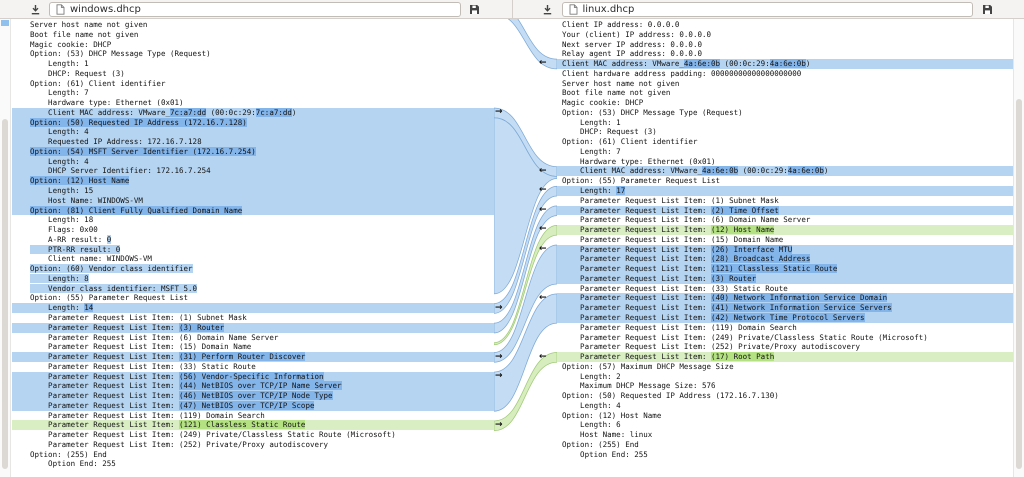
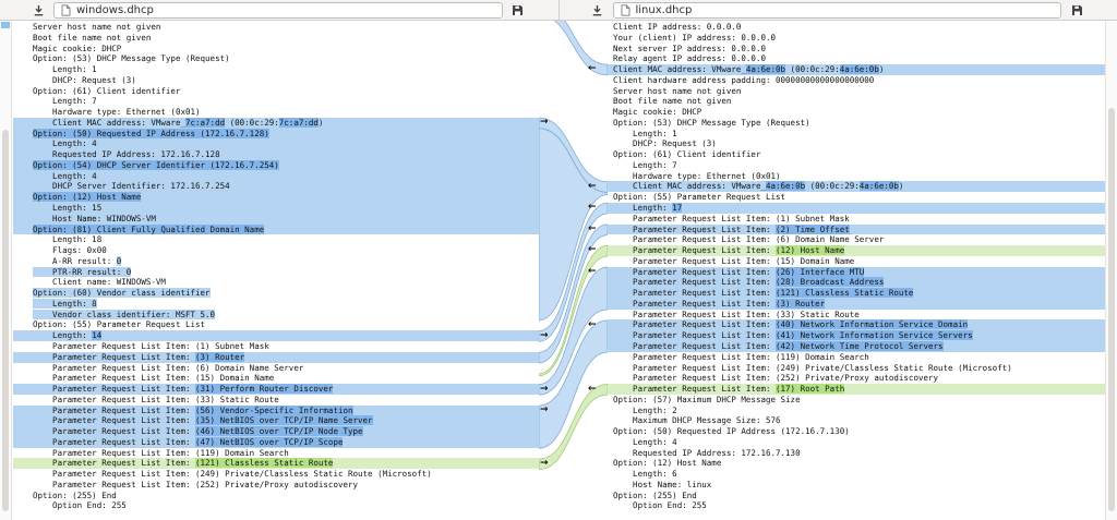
  windows.dhcp
  linux.dhcp
  Server host name not given
  Boot file name not given
  Magic cookie: DHCP
  Option: (53) DHCP Message Type (Request)
  Length: 1
  DHCP: Request (3)
  Option: (61) Client identifier
  Length: 7
  Hardware type: Ethernet (0x01)
  Client MAC address: VMware_7c:a7:dd (00:0c:29:7c:a7:dd)
  Option: (50) Requested IP Address (172.16.7.128)
  Length: 4
  Requested IP Address: 172.16.7.128
- Option: (54) MSFT Server Identifier (172.16.7.254)
+ Option: (54) DHCP Server Identifier (172.16.7.254)
  Length: 4
  DHCP Server Identifier: 172.16.7.254
  Option: (12) Host Name
  Length: 15
  Host Name: WINDOWS-VM
  Option: (81) Client Fully Qualified Domain Name
  Length: 18
  Flags: 0x00
  A-RR result: 0
  PTR-RR result: 0
  Client name: WINDOWS-VM
  Option: (60) Vendor class identifier
  Length: 8
  Vendor class identifier: MSFT 5.0
  Option: (55) Parameter Request List
  Length: 14
  Parameter Request List Item: (1) Subnet Mask
  Parameter Request List Item: (3) Router
  Parameter Request List Item: (6) Domain Name Server
  Parameter Request List Item: (15) Domain Name
  Parameter Request List Item: (31) Perform Router Discover
  Parameter Request List Item: (33) Static Route
  Parameter Request List Item: (56) Vendor-Specific Information
- Parameter Request List Item: (44) NetBIOS over TCP/IP Name Server
+ Parameter Request List Item: (35) NetBIOS over TCP/IP Name Server
  Parameter Request List Item: (46) NetBIOS over TCP/IP Node Type
  Parameter Request List Item: (47) NetBIOS over TCP/IP Scope
  Parameter Request List Item: (119) Domain Search
  Parameter Request List Item: (121) Classless Static Route
  Parameter Request List Item: (249) Private/Classless Static Route (Microsoft)
  Parameter Request List Item: (252) Private/Proxy autodiscovery
  Option: (255) End
  Option End: 255
  →
  →
  →
  →
  →
  ←
  ←
  ←
  ←
  ←
  ←
  ←
  ←
  Client IP address: 0.0.0.0
  Your (client) IP address: 0.0.0.0
  Next server IP address: 0.0.0.0
  Relay agent IP address: 0.0.0.0
  Client MAC address: VMware_4a:6e:0b (00:0c:29:4a:6e:0b)
  Client hardware address padding: 00000000000000000000
  Server host name not given
  Boot file name not given
  Magic cookie: DHCP
  Option: (53) DHCP Message Type (Request)
  Length: 1
  DHCP: Request (3)
  Option: (61) Client identifier
  Length: 7
  Hardware type: Ethernet (0x01)
  Client MAC address: VMware_4a:6e:0b (00:0c:29:4a:6e:0b)
  Option: (55) Parameter Request List
  Length: 17
  Parameter Request List Item: (1) Subnet Mask
  Parameter Request List Item: (2) Time Offset
  Parameter Request List Item: (6) Domain Name Server
  Parameter Request List Item: (12) Host Name
  Parameter Request List Item: (15) Domain Name
  Parameter Request List Item: (26) Interface MTU
  Parameter Request List Item: (28) Broadcast Address
  Parameter Request List Item: (121) Classless Static Route
  Parameter Request List Item: (3) Router
  Parameter Request List Item: (33) Static Route
  Parameter Request List Item: (40) Network Information Service Domain
  Parameter Request List Item: (41) Network Information Service Servers
  Parameter Request List Item: (42) Network Time Protocol Servers
  Parameter Request List Item: (119) Domain Search
  Parameter Request List Item: (249) Private/Classless Static Route (Microsoft)
  Parameter Request List Item: (252) Private/Proxy autodiscovery
  Parameter Request List Item: (17) Root Path
  Option: (57) Maximum DHCP Message Size
  Length: 2
  Maximum DHCP Message Size: 576
  Option: (50) Requested IP Address (172.16.7.130)
  Length: 4
+ Requested IP Address: 172.16.7.130
  Option: (12) Host Name
  Length: 6
  Host Name: linux
  Option: (255) End
  Option End: 255
